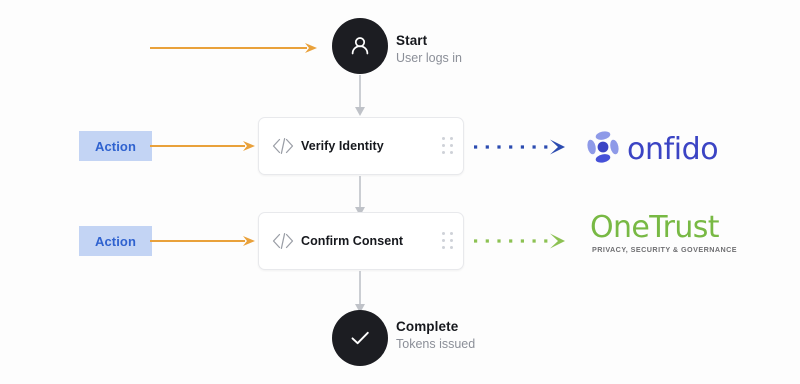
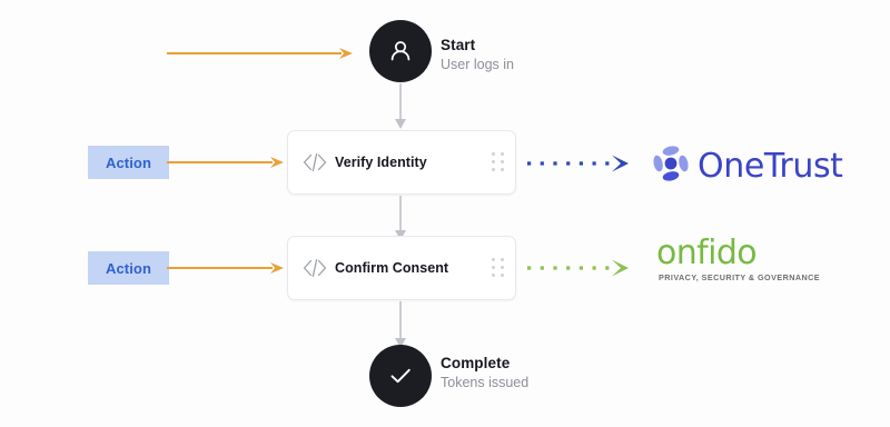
  Start
  User logs in
  Action
  Verify Identity
- onfido
+ OneTrust
  Action
  Confirm Consent
- OneTrust
+ onfido
  PRIVACY, SECURITY & GOVERNANCE
  Complete
  Tokens issued
